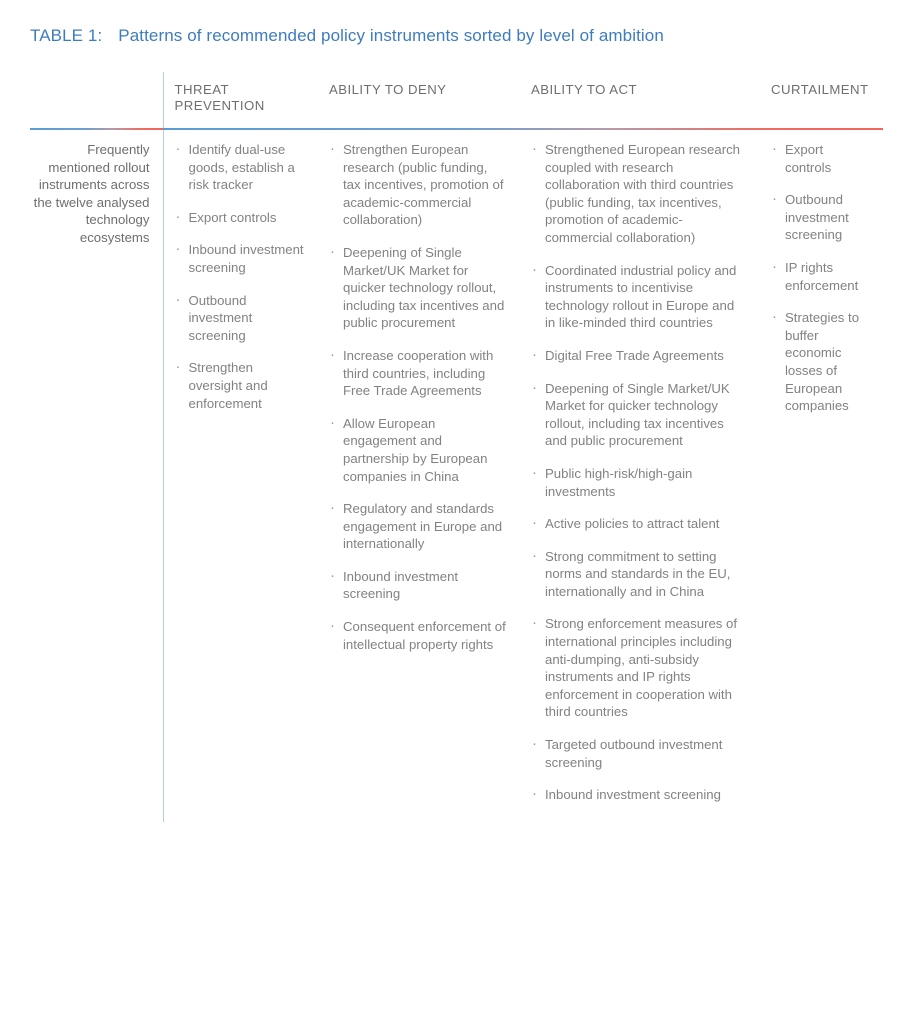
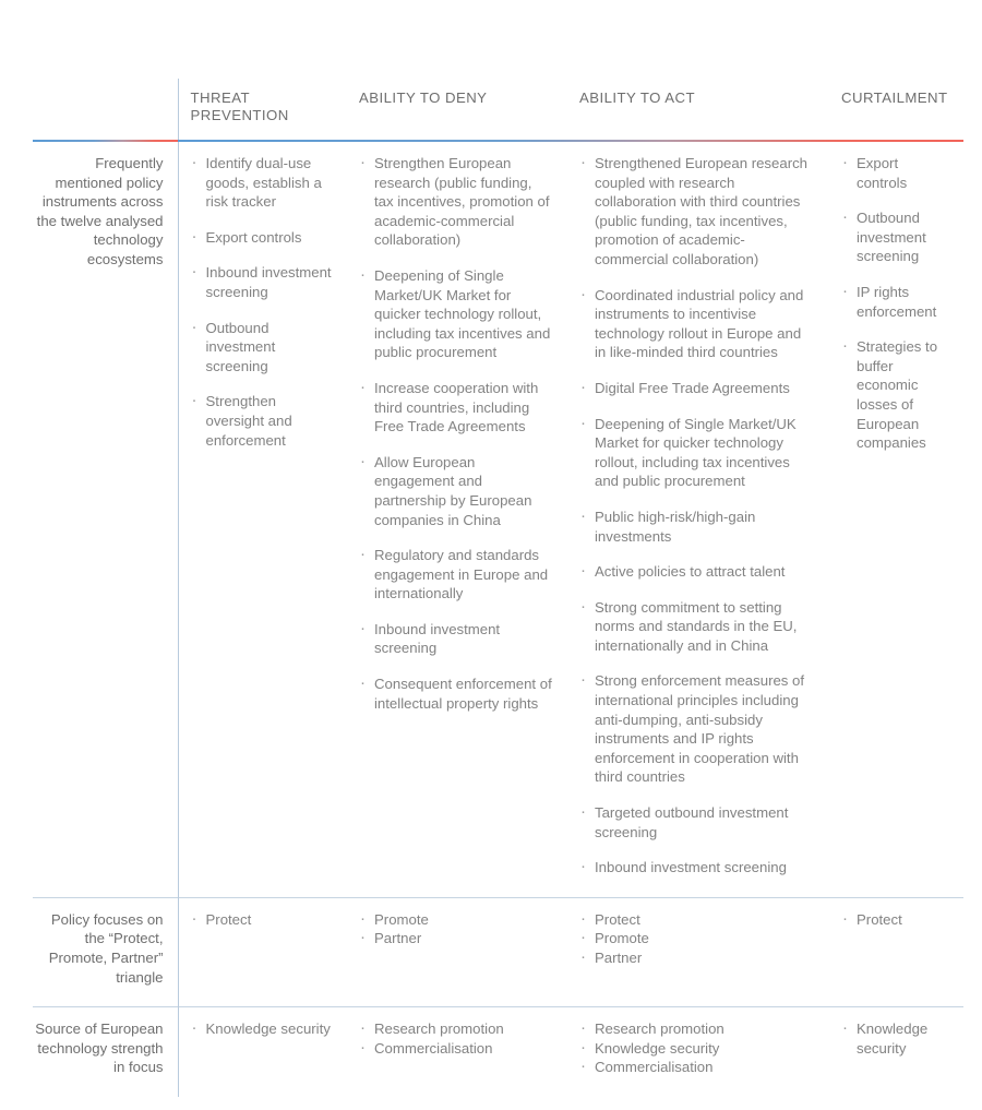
- TABLE 1: Patterns of recommended policy instruments sorted by level of ambition
  	THREAT PREVENTION	ABILITY TO DENY	ABILITY TO ACT	CURTAILMENT
- Frequently mentioned rollout instruments across the twelve analysed technology ecosystems	Identify dual-use goods, establish a risk tracker Export controls Inbound investment screening Outbound investment screening Strengthen oversight and enforcement	Strengthen European research (public funding, tax incentives, promotion of academic-commercial collaboration) Deepening of Single Market/UK Market for quicker technology rollout, including tax incentives and public procurement Increase cooperation with third countries, including Free Trade Agreements Allow European engagement and partnership by European companies in China Regulatory and standards engagement in Europe and internationally Inbound investment screening Consequent enforcement of intellectual property rights	Strengthened European research coupled with research collaboration with third countries (public funding, tax incentives, promotion of academic-commercial collaboration) Coordinated industrial policy and instruments to incentivise technology rollout in Europe and in like-minded third countries Digital Free Trade Agreements Deepening of Single Market/UK Market for quicker technology rollout, including tax incentives and public procurement Public high-risk/high-gain investments Active policies to attract talent Strong commitment to setting norms and standards in the EU, internationally and in China Strong enforcement measures of international principles including anti-dumping, anti-subsidy instruments and IP rights enforcement in cooperation with third countries Targeted outbound investment screening Inbound investment screening	Export controls Outbound investment screening IP rights enforcement Strategies to buffer economic losses of European companies
+ Frequently mentioned policy instruments across the twelve analysed technology ecosystems	Identify dual-use goods, establish a risk tracker Export controls Inbound investment screening Outbound investment screening Strengthen oversight and enforcement	Strengthen European research (public funding, tax incentives, promotion of academic-commercial collaboration) Deepening of Single Market/UK Market for quicker technology rollout, including tax incentives and public procurement Increase cooperation with third countries, including Free Trade Agreements Allow European engagement and partnership by European companies in China Regulatory and standards engagement in Europe and internationally Inbound investment screening Consequent enforcement of intellectual property rights	Strengthened European research coupled with research collaboration with third countries (public funding, tax incentives, promotion of academic-commercial collaboration) Coordinated industrial policy and instruments to incentivise technology rollout in Europe and in like-minded third countries Digital Free Trade Agreements Deepening of Single Market/UK Market for quicker technology rollout, including tax incentives and public procurement Public high-risk/high-gain investments Active policies to attract talent Strong commitment to setting norms and standards in the EU, internationally and in China Strong enforcement measures of international principles including anti-dumping, anti-subsidy instruments and IP rights enforcement in cooperation with third countries Targeted outbound investment screening Inbound investment screening	Export controls Outbound investment screening IP rights enforcement Strategies to buffer economic losses of European companies
+ Policy focuses on the “Protect, Promote, Partner” triangle	Protect	Promote Partner	Protect Promote Partner	Protect
+ Source of European technology strength in focus	Knowledge security	Research promotion Commercialisation	Research promotion Knowledge security Commercialisation	Knowledge security
